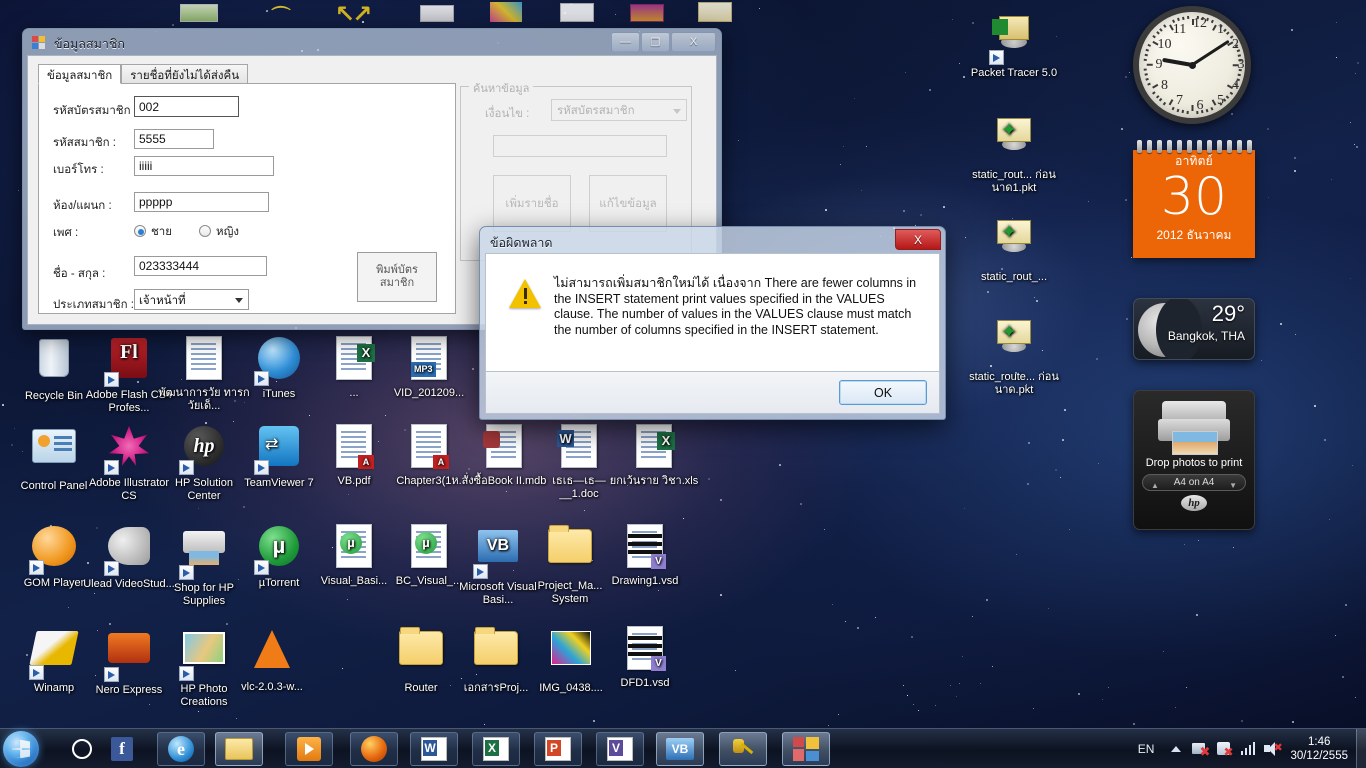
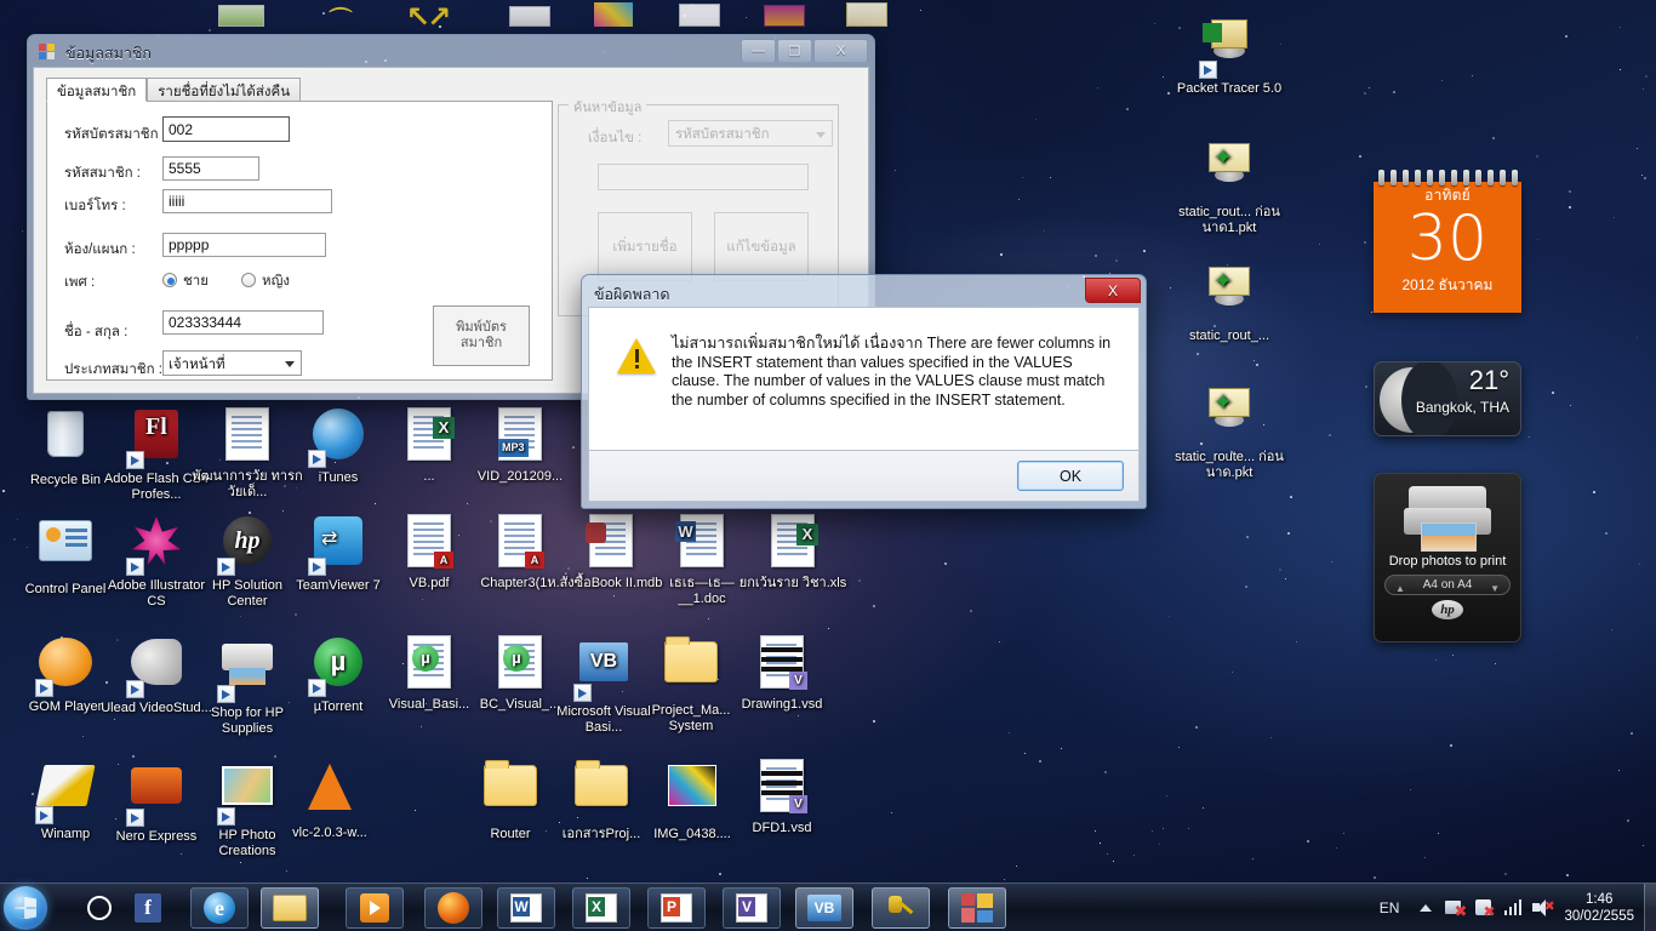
  Recycle Bin
  Fl
  Adobe Flash CS4 Profes...
  พัฒนาการวัย ทารก วัยเด็...
  iTunes
  X
  ...
  MP3
  VID_201209...
  Control Panel
  Adobe Illustrator CS
  hp
  HP Solution Center
  ⇄
  TeamViewer 7
  A
  VB.pdf
  A
  Chapter3(1ห.
  สั่งซื้อBook II.mdb
  W
  เธเธ—เธ—__1.doc
  X
  ยกเว้นราย วิชา.xls
  GOM Player
  Ulead VideoStud...
  Shop for HP Supplies
  µ
  µTorrent
  µ
  Visual_Basi...
  µ
  BC_Visual_...
  VB
  Microsoft Visual Basi...
  Project_Ma... System
  V
  Drawing1.vsd
  Winamp
  Nero Express
  HP Photo Creations
  vlc-2.0.3-w...
  Router
  เอกสารProj...
  IMG_0438....
  V
  DFD1.vsd
  Packet Tracer 5.0
  ✦
  static_rout... ก่อนนาด1.pkt
  ✦
  static_rout_...
  ✦
  static_route... ก่อนนาด.pkt
  ⌒
  ↖↗
- 12
- 1
- 3
- 5
- 6
- 7
- 8
- 9
- 10
- 11
  อาทิตย์
  30
  2012 ธันวาคม
- 29°
+ 21°
  Bangkok, THA
  Drop photos to print
  ▲
  A4 on A4
  ▼
  hp
  ข้อมูลสมาชิก
  —
  ❐
  X
  ข้อมูลสมาชิก
  รายชื่อที่ยังไม่ได้ส่งคืน
  รหัสบัตรสมาชิก
  002
  รหัสสมาชิก :
  5555
  เบอร์โทร :
  iiiii
  ห้อง/แผนก :
  ppppp
  เพศ :
  ชาย
  หญิง
  ชื่อ - สกุล :
  023333444
  ประเภทสมาชิก :
  เจ้าหน้าที่
  พิมพ์บัตร สมาชิก
  ค้นหาข้อมูล
  เงื่อนไข :
  รหัสบัตรสมาชิก
  เพิ่มรายชื่อ
  แก้ไขข้อมูล
  ข้อผิดพลาด
  X
- ไม่สามารถเพิ่มสมาชิกใหม่ได้ เนื่องจาก There are fewer columns in the INSERT statement print values specified in the VALUES clause. The number of values in the VALUES clause must match the number of columns specified in the INSERT statement.
+ ไม่สามารถเพิ่มสมาชิกใหม่ได้ เนื่องจาก There are fewer columns in the INSERT statement than values specified in the VALUES clause. The number of values in the VALUES clause must match the number of columns specified in the INSERT statement.
  OK
  f
  e
  W
  X
  P
  V
  VB
  EN
  ✖
  ✖
  ✖
  1:46
- 30/12/2555
+ 30/02/2555
